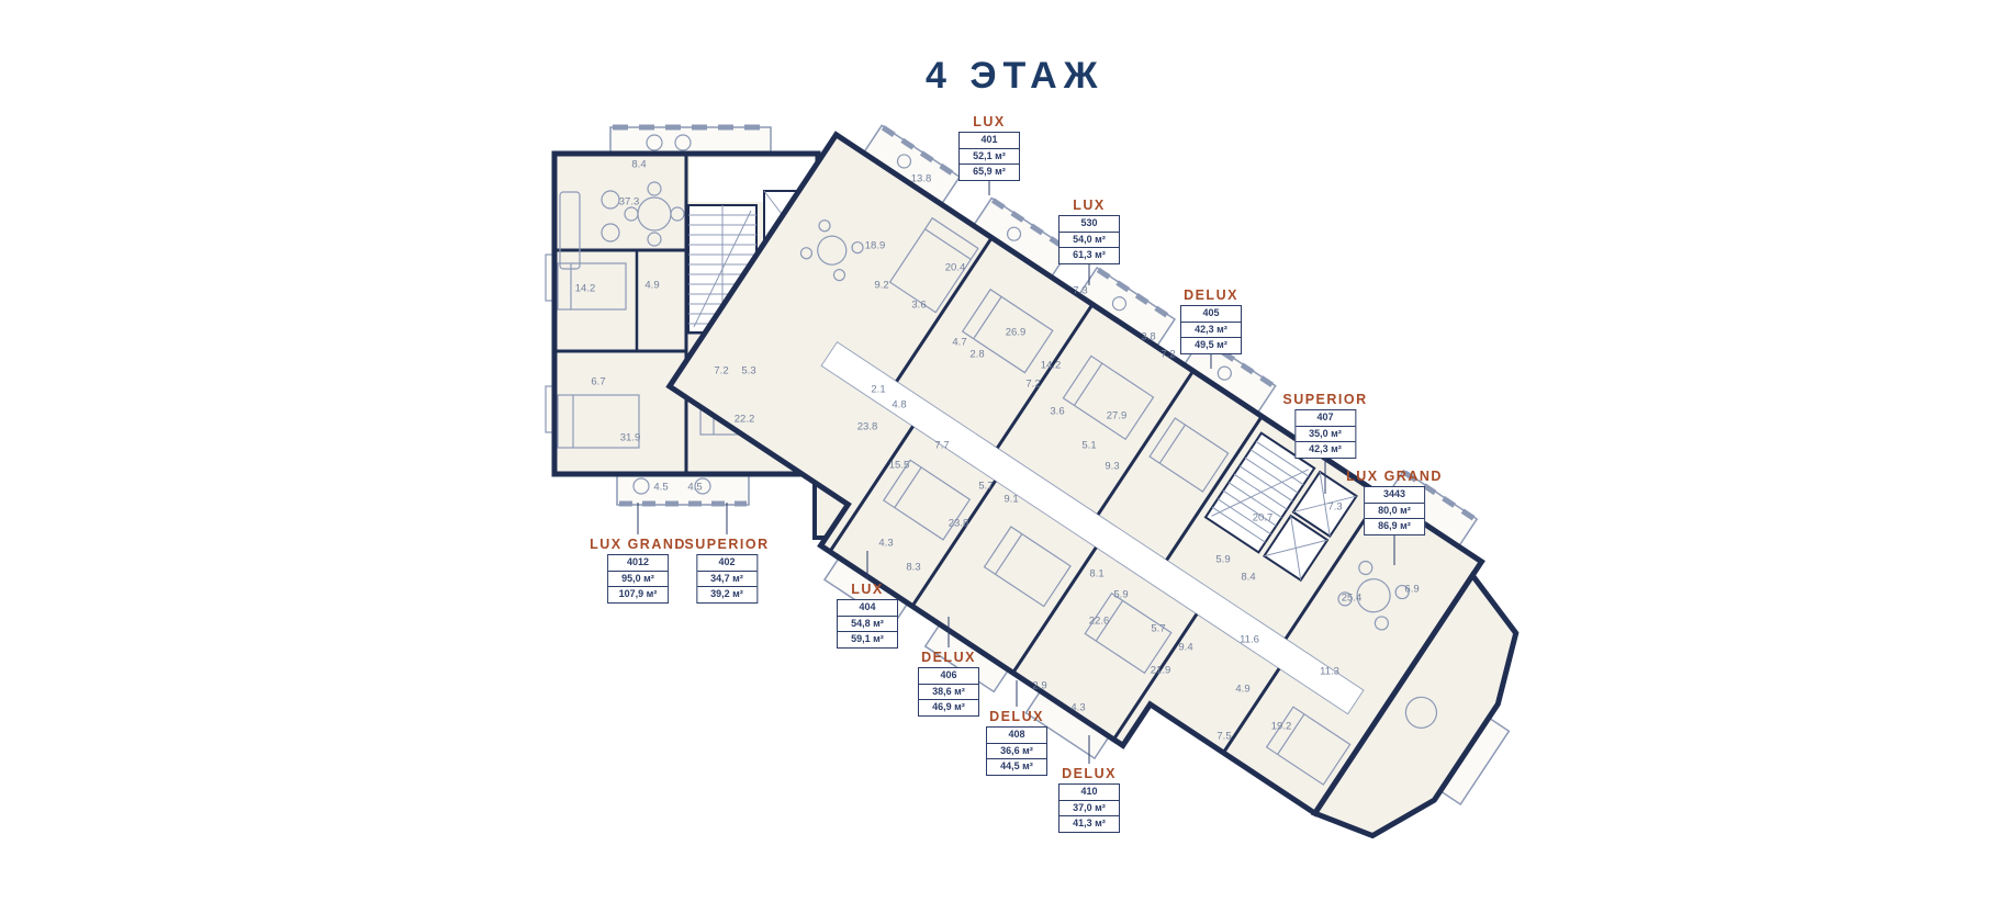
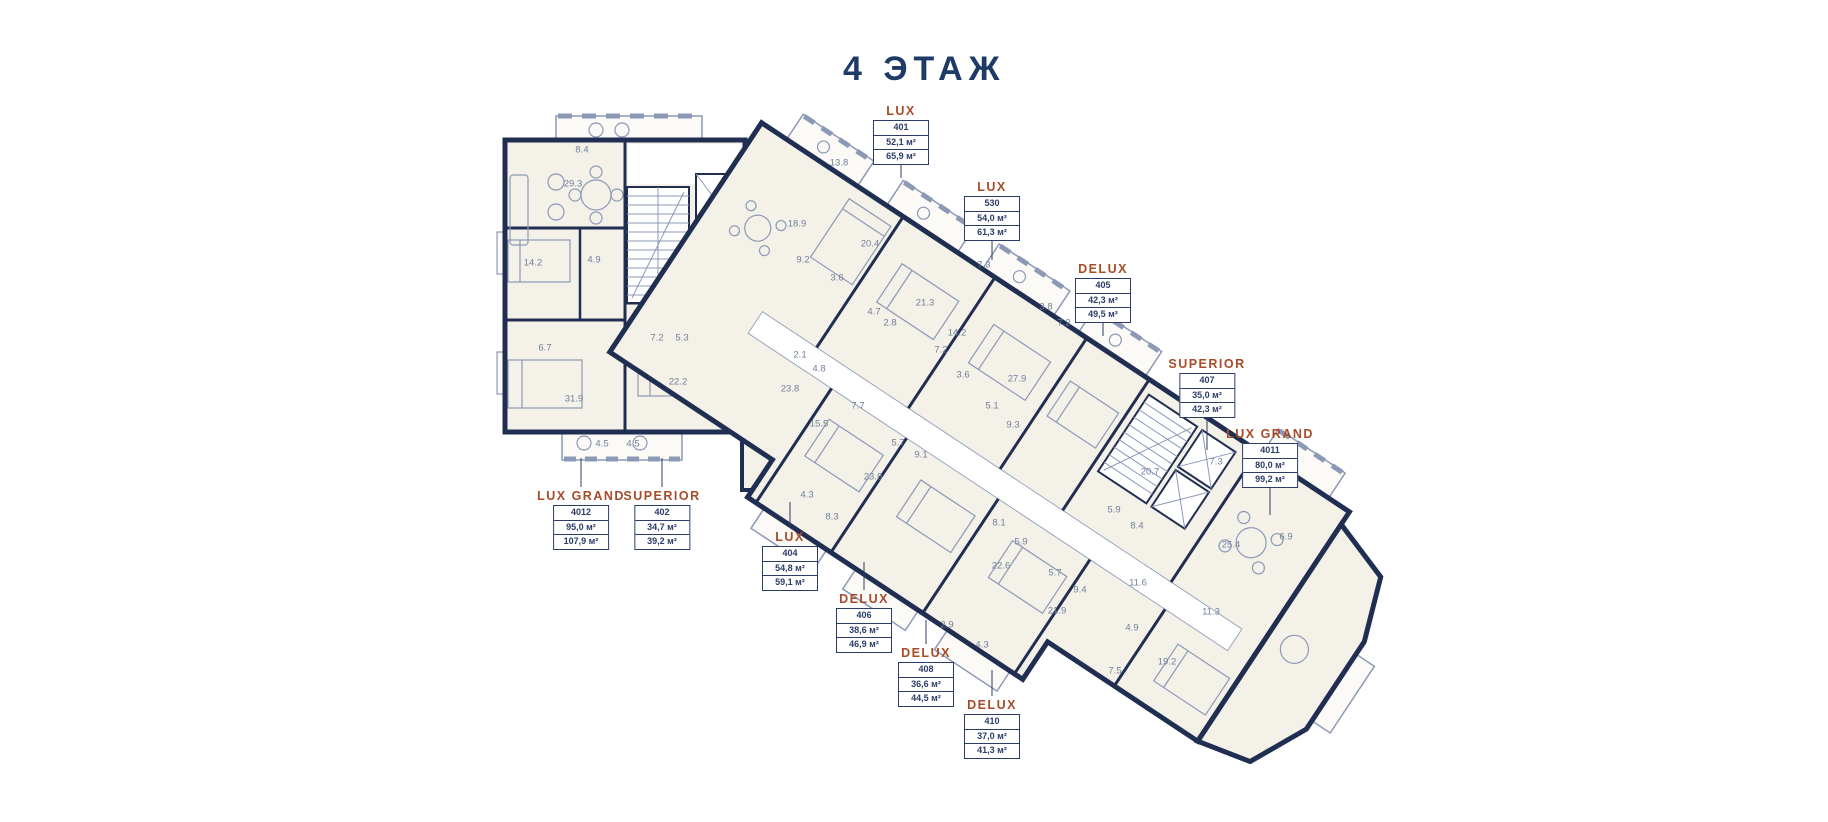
  4 ЭТАЖ
  LUX
  401
  52,1 м²
  65,9 м²
  LUX
  530
  54,0 м²
  61,3 м²
  DELUX
  405
  42,3 м²
  49,5 м²
  SUPERIOR
  407
  35,0 м²
  42,3 м²
  LUX GRAND
- 3443
+ 4011
  80,0 м²
- 86,9 м²
+ 99,2 м²
  LUX GRAND
  4012
  95,0 м²
  107,9 м²
  SUPERIOR
  402
  34,7 м²
  39,2 м²
  LUX
  404
  54,8 м²
  59,1 м²
  DELUX
  406
  38,6 м²
  46,9 м²
  DELUX
  408
  36,6 м²
  44,5 м²
  DELUX
  410
  37,0 м²
  41,3 м²
  8.4
- 37.3
+ 29.3
  14.2
  4.9
  6.7
  31.9
  7.2
  5.3
  22.2
  4.5
  4.5
  13.8
  18.9
  20.4
  9.2
  3.6
- 26.9
+ 21.3
  7.3
  4.7
  2.8
  14.2
  7.2
  3.6
  7.2
  3.8
  27.9
  5.1
  9.3
  5.7
  9.1
  2.1
  4.8
  23.8
  7.7
  15.5
  23.8
  4.3
  8.3
  8.1
  20.7
  7.3
  5.9
  8.4
  25.4
  6.9
  11.6
  11.3
  5.9
  22.6
  5.7
  9.4
  21.9
  4.9
  7.5
  19.2
  4.3
  2.9
